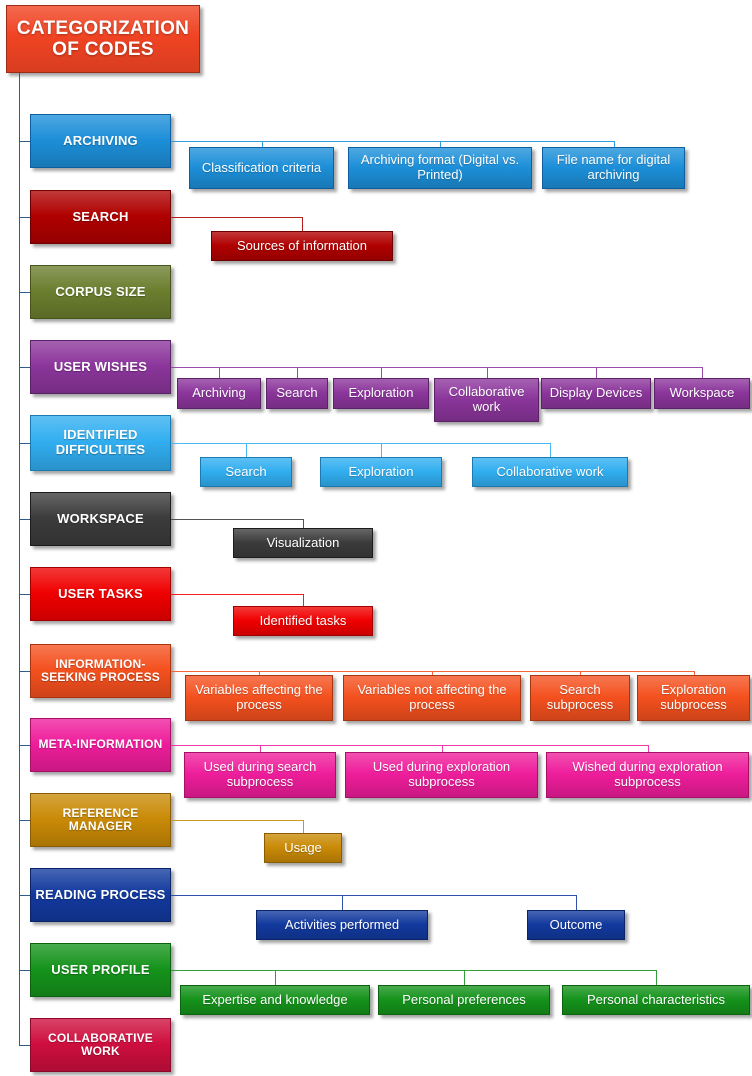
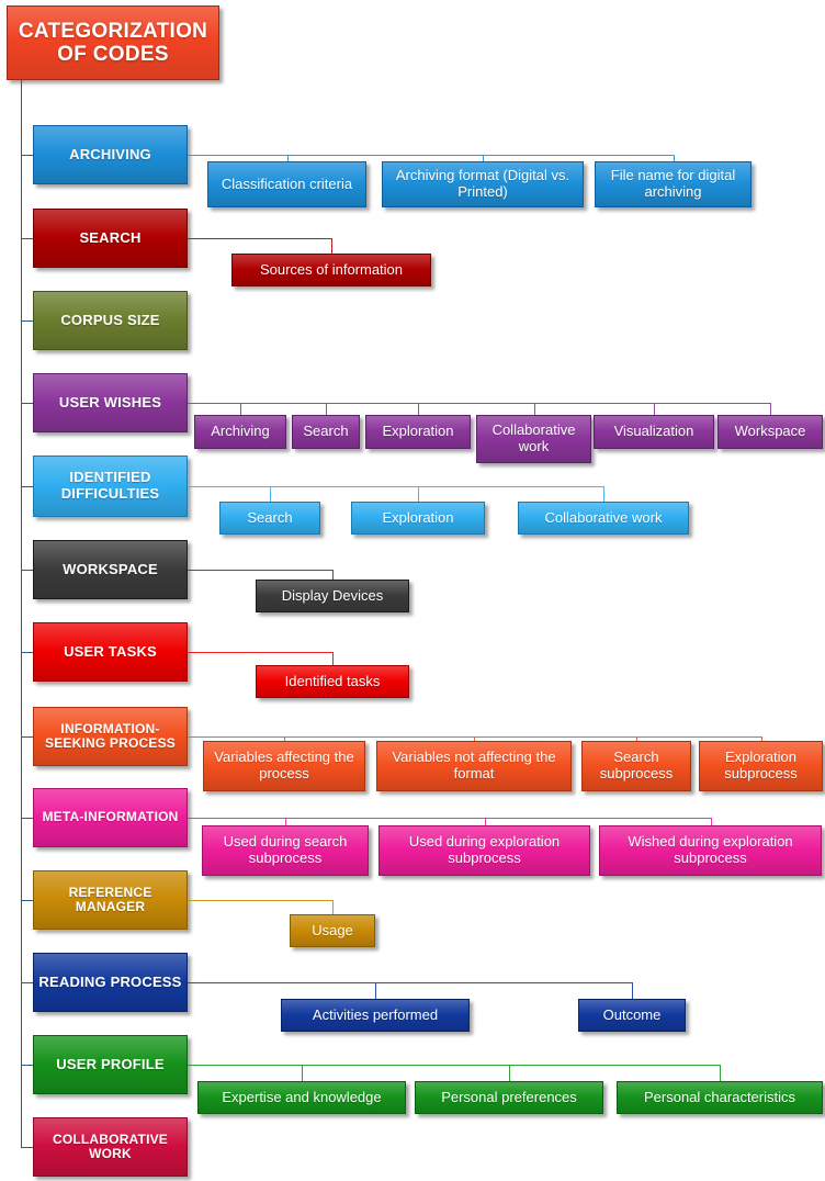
  CATEGORIZATION
  OF CODES
  ARCHIVING
  Classification criteria
  Archiving format (Digital vs. Printed)
  File name for digital archiving
  SEARCH
  Sources of information
  CORPUS SIZE
  USER WISHES
  Archiving
  Search
  Exploration
  Collaborative work
- Display Devices
+ Visualization
  Workspace
  IDENTIFIED DIFFICULTIES
  Search
  Exploration
  Collaborative work
  WORKSPACE
- Visualization
+ Display Devices
  USER TASKS
  Identified tasks
  INFORMATION-SEEKING PROCESS
  Variables affecting the process
- Variables not affecting the process
+ Variables not affecting the format
  Search subprocess
  Exploration subprocess
  META-INFORMATION
  Used during search subprocess
  Used during exploration subprocess
  Wished during exploration subprocess
  REFERENCE MANAGER
  Usage
  READING PROCESS
  Activities performed
  Outcome
  USER PROFILE
  Expertise and knowledge
  Personal preferences
  Personal characteristics
  COLLABORATIVE WORK
